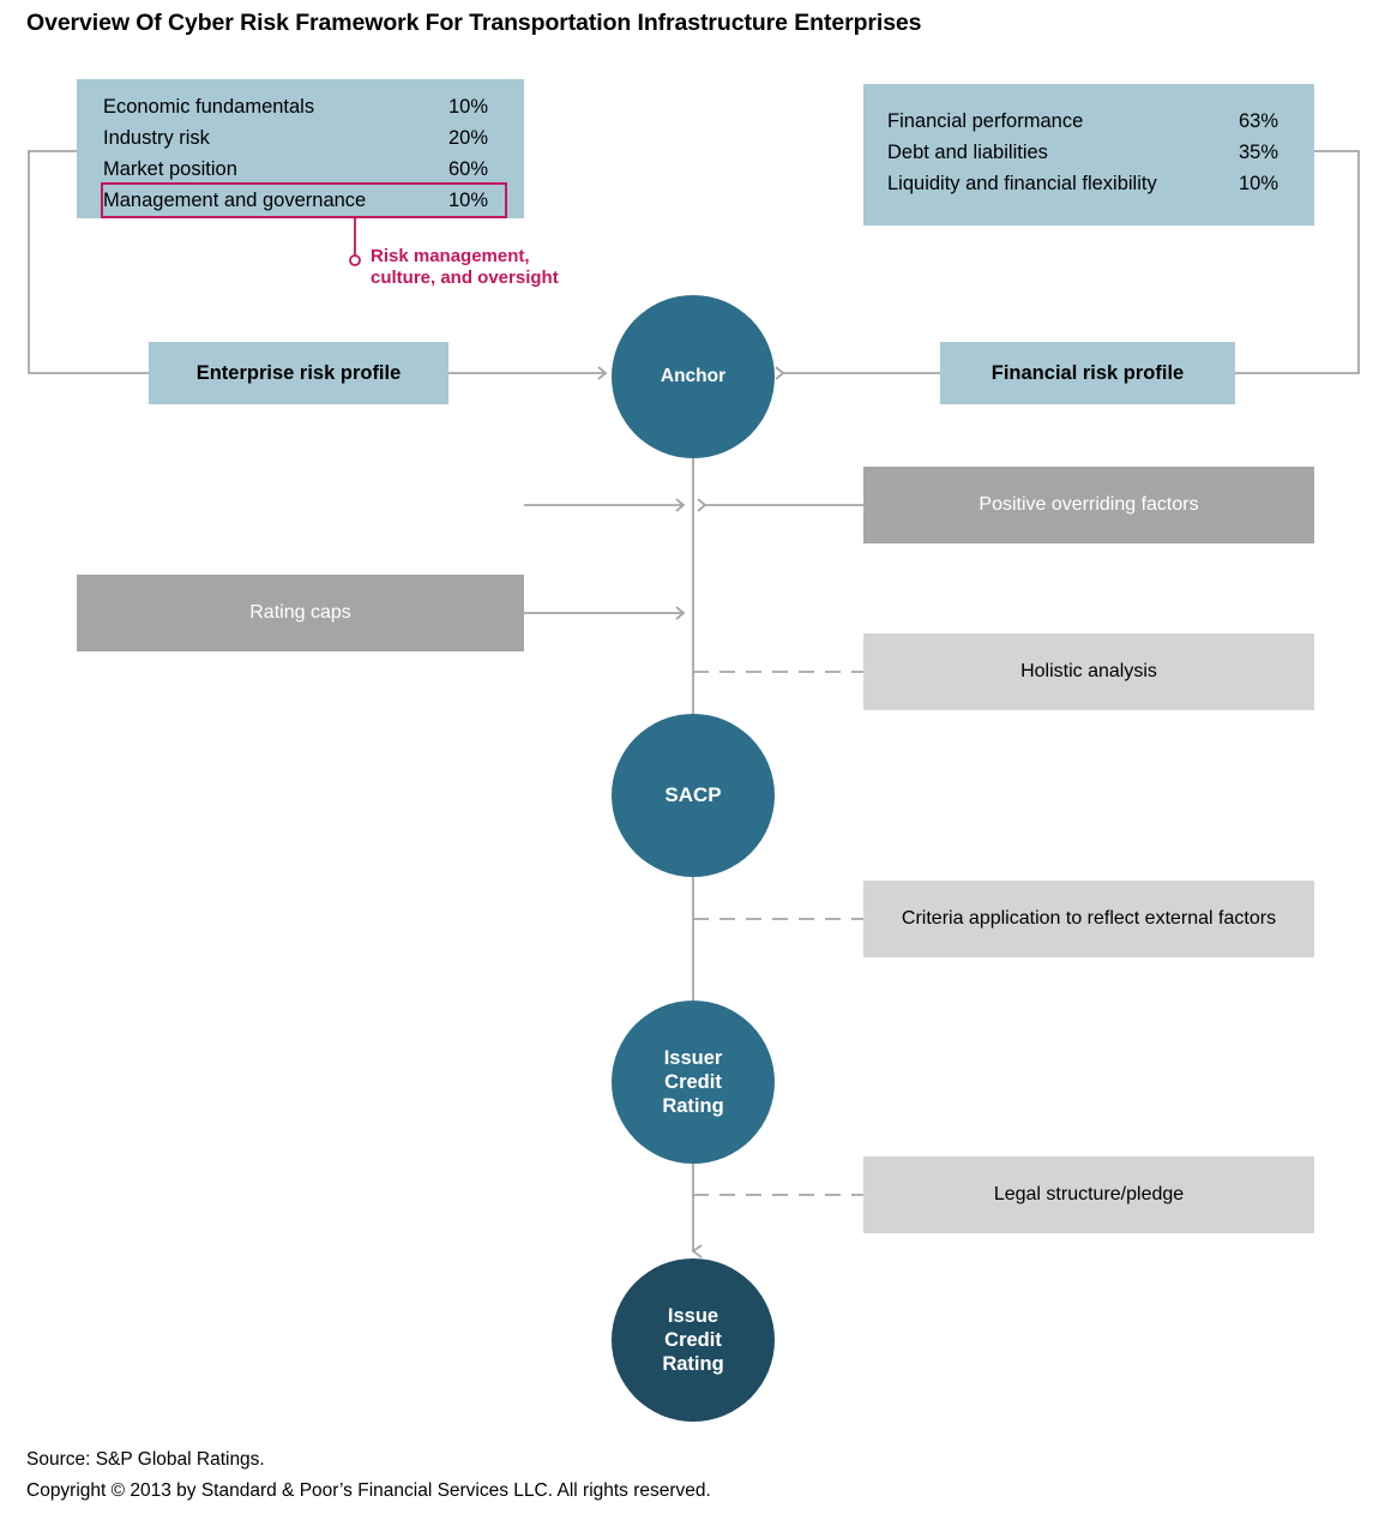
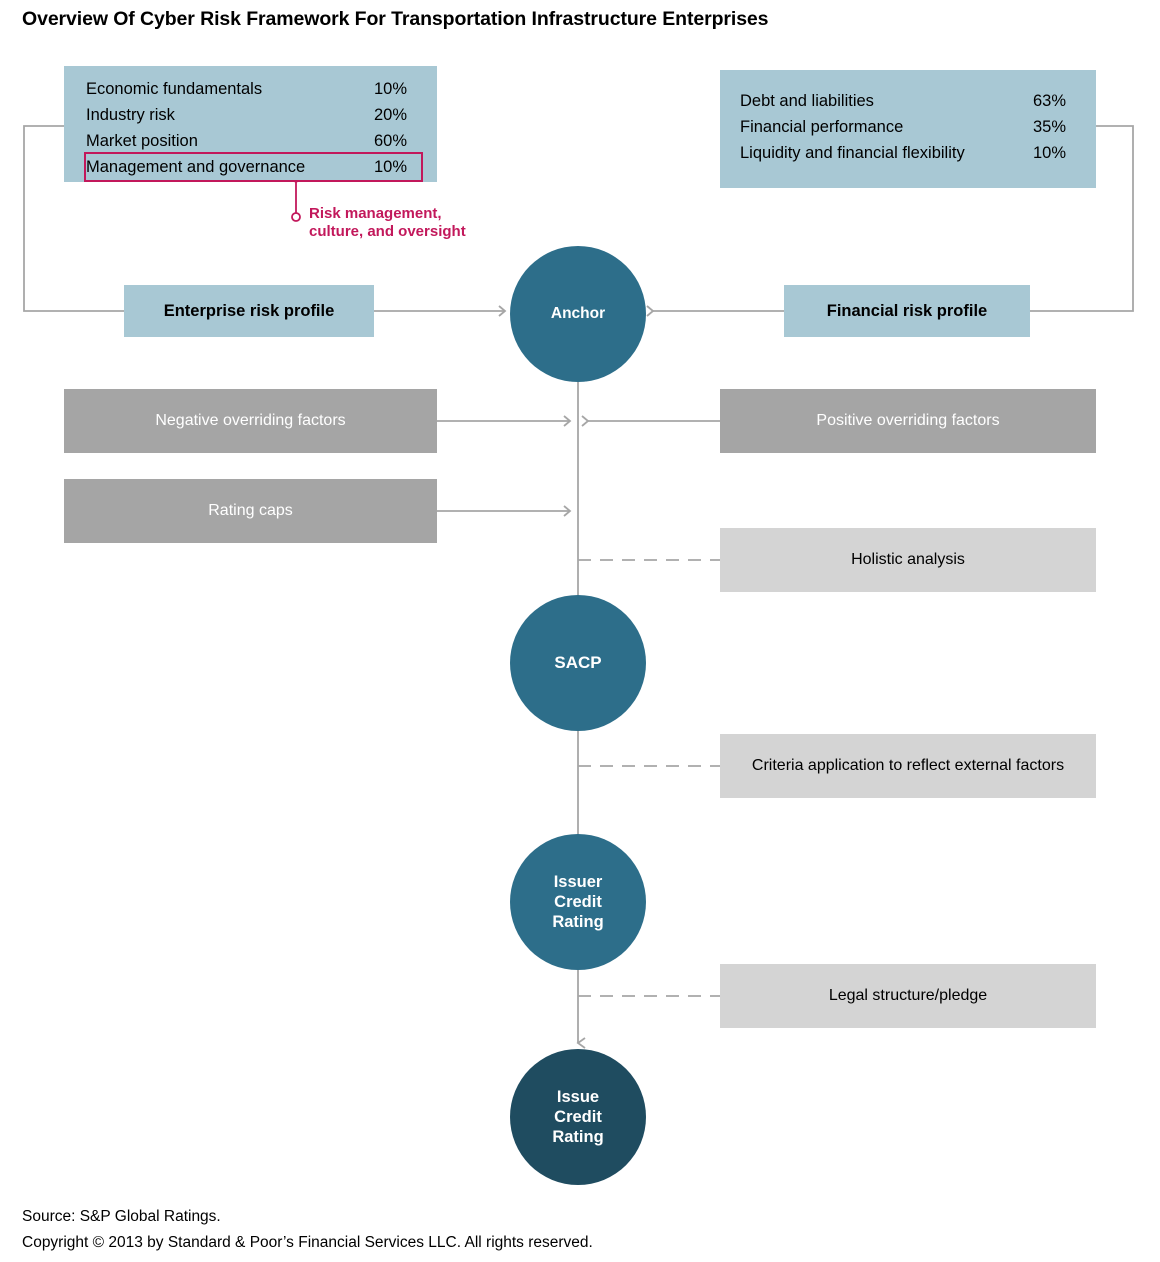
  Overview Of Cyber Risk Framework For Transportation Infrastructure Enterprises
  Economic fundamentals
  10%
  Industry risk
  20%
  Market position
  60%
  Management and governance
  10%
- Financial performance
+ Debt and liabilities
  63%
- Debt and liabilities
+ Financial performance
  35%
  Liquidity and financial flexibility
  10%
  Risk management,
  culture, and oversight
  Enterprise risk profile
  Financial risk profile
+ Negative overriding factors
  Positive overriding factors
  Rating caps
  Holistic analysis
  Criteria application to reflect external factors
  Legal structure/pledge
  Anchor
  SACP
  Issuer
  Credit
  Rating
  Issue
  Credit
  Rating
  Source: S&P Global Ratings.
  Copyright © 2013 by Standard & Poor’s Financial Services LLC. All rights reserved.
